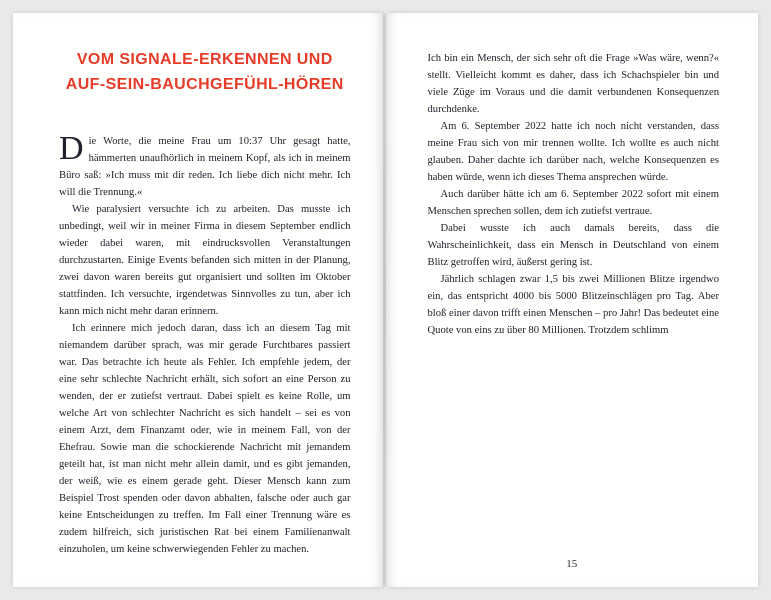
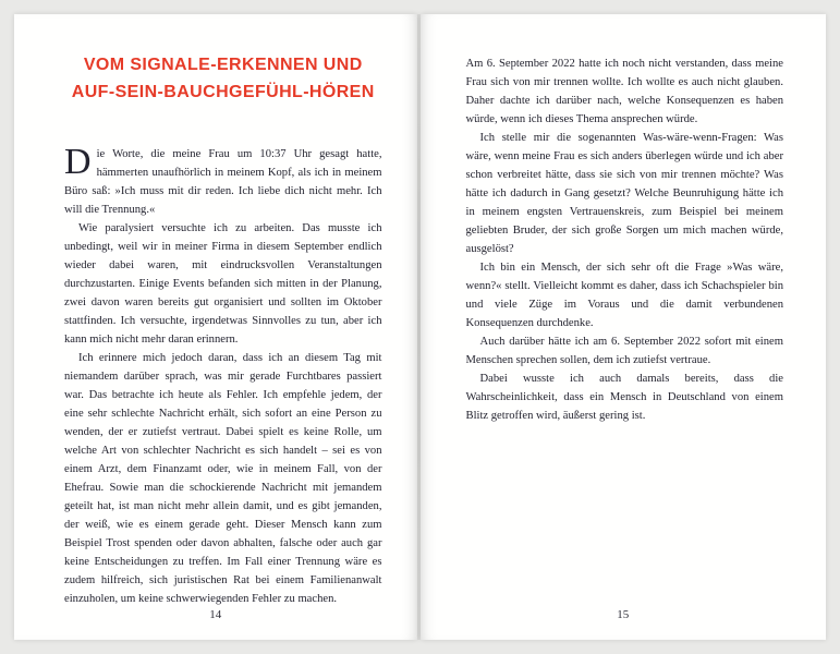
  VOM SIGNALE-ERKENNEN UND
  AUF-SEIN-BAUCHGEFÜHL-HÖREN
  Die Worte, die meine Frau um 10:37 Uhr gesagt hatte, hämmerten unaufhörlich in meinem Kopf, als ich in meinem Büro saß: »Ich muss mit dir reden. Ich liebe dich nicht mehr. Ich will die Trennung.«
  Wie paralysiert versuchte ich zu arbeiten. Das musste ich unbedingt, weil wir in meiner Firma in diesem September endlich wieder dabei waren, mit eindrucksvollen Veranstaltungen durchzustarten. Einige Events befanden sich mitten in der Planung, zwei davon waren bereits gut organisiert und sollten im Oktober stattfinden. Ich versuchte, irgendetwas Sinnvolles zu tun, aber ich kann mich nicht mehr daran erinnern.
  Ich erinnere mich jedoch daran, dass ich an diesem Tag mit niemandem darüber sprach, was mir gerade Furchtbares passiert war. Das betrachte ich heute als Fehler. Ich empfehle jedem, der eine sehr schlechte Nachricht erhält, sich sofort an eine Person zu wenden, der er zutiefst vertraut. Dabei spielt es keine Rolle, um welche Art von schlechter Nachricht es sich handelt – sei es von einem Arzt, dem Finanzamt oder, wie in meinem Fall, von der Ehefrau. Sowie man die schockierende Nachricht mit jemandem geteilt hat, ist man nicht mehr allein damit, und es gibt jemanden, der weiß, wie es einem gerade geht. Dieser Mensch kann zum Beispiel Trost spenden oder davon abhalten, falsche oder auch gar keine Entscheidungen zu treffen. Im Fall einer Trennung wäre es zudem hilfreich, sich juristischen Rat bei einem Familienanwalt einzuholen, um keine schwerwiegenden Fehler zu machen.
+ 14
- Ich bin ein Mensch, der sich sehr oft die Frage »Was wäre, wenn?« stellt. Vielleicht kommt es daher, dass ich Schachspieler bin und viele Züge im Voraus und die damit verbundenen Konsequenzen durchdenke.
+ Am 6. September 2022 hatte ich noch nicht verstanden, dass meine Frau sich von mir trennen wollte. Ich wollte es auch nicht glauben. Daher dachte ich darüber nach, welche Konsequenzen es haben würde, wenn ich dieses Thema ansprechen würde.
+ Ich stelle mir die sogenannten Was-wäre-wenn-Fragen: Was wäre, wenn meine Frau es sich anders überlegen würde und ich aber schon verbreitet hätte, dass sie sich von mir trennen möchte? Was hätte ich dadurch in Gang gesetzt? Welche Beunruhigung hätte ich in meinem engsten Vertrauenskreis, zum Beispiel bei meinem geliebten Bruder, der sich große Sorgen um mich machen würde, ausgelöst?
- Am 6. September 2022 hatte ich noch nicht verstanden, dass meine Frau sich von mir trennen wollte. Ich wollte es auch nicht glauben. Daher dachte ich darüber nach, welche Konsequenzen es haben würde, wenn ich dieses Thema ansprechen würde.
+ Ich bin ein Mensch, der sich sehr oft die Frage »Was wäre, wenn?« stellt. Vielleicht kommt es daher, dass ich Schachspieler bin und viele Züge im Voraus und die damit verbundenen Konsequenzen durchdenke.
  Auch darüber hätte ich am 6. September 2022 sofort mit einem Menschen sprechen sollen, dem ich zutiefst vertraue.
  Dabei wusste ich auch damals bereits, dass die Wahrscheinlichkeit, dass ein Mensch in Deutschland von einem Blitz getroffen wird, äußerst gering ist.
- Jährlich schlagen zwar 1,5 bis zwei Millionen Blitze irgendwo ein, das entspricht 4000 bis 5000 Blitzeinschlägen pro Tag. Aber bloß einer davon trifft einen Menschen – pro Jahr! Das bedeutet eine Quote von eins zu über 80 Millionen. Trotzdem schlimm
  15
